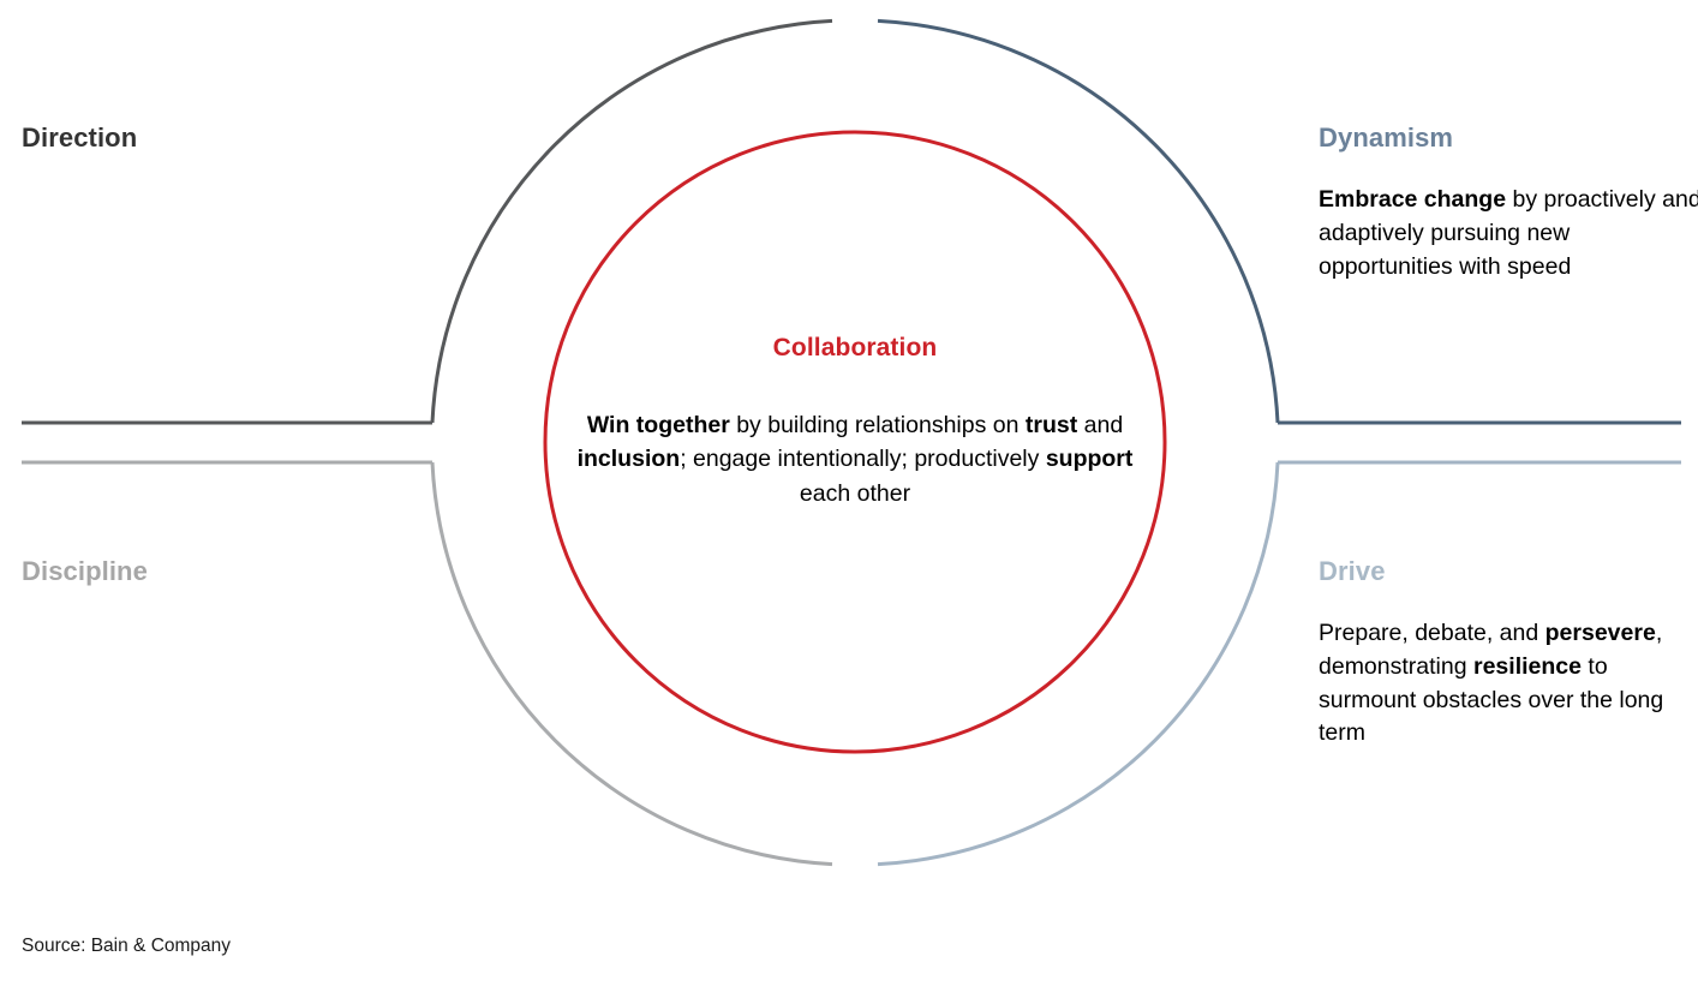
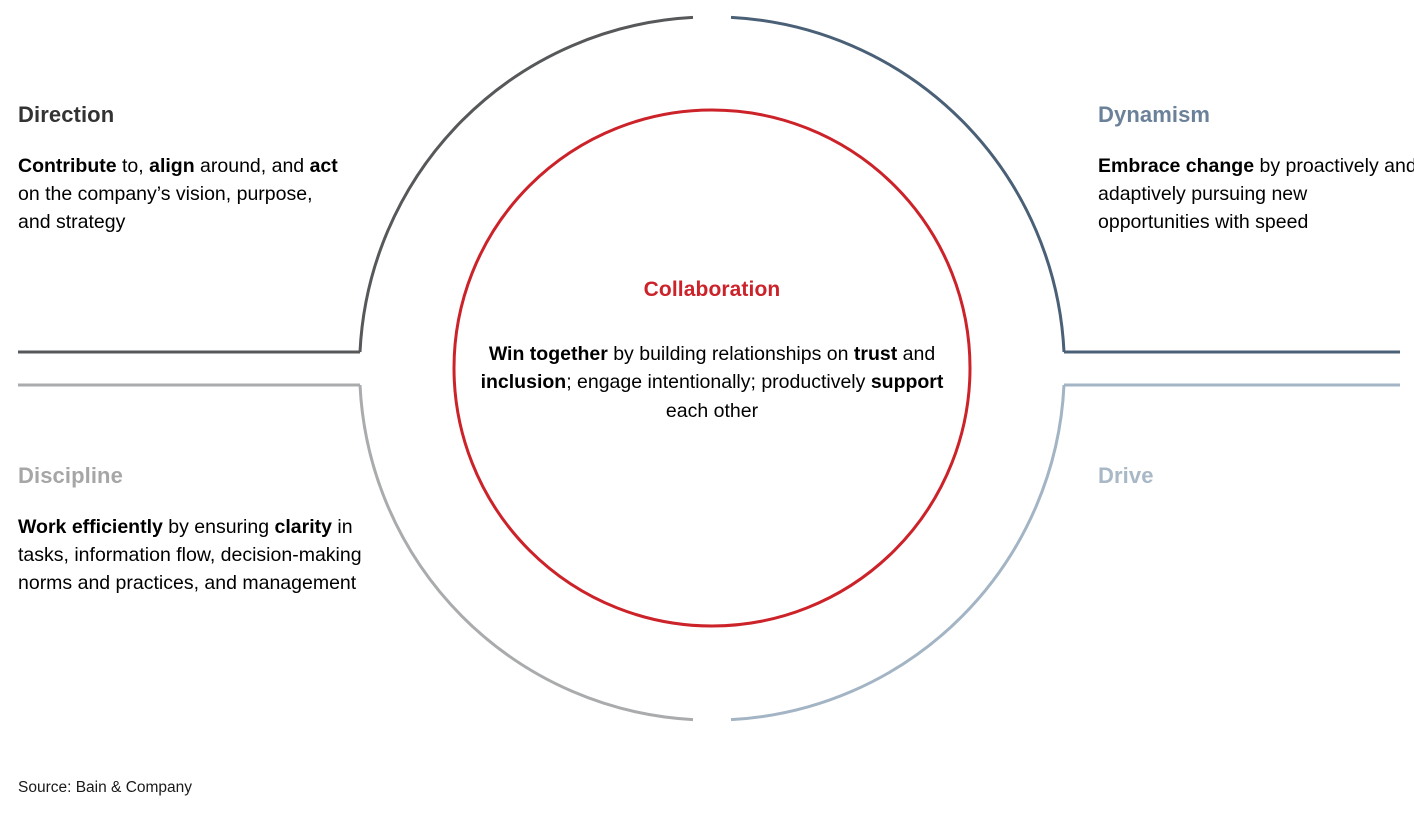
  Direction
+ Contribute to, align around, and act on the company’s vision, purpose, and strategy
  Discipline
+ Work efficiently by ensuring clarity in tasks, information flow, decision-making norms and practices, and management
  Dynamism
  Embrace change by proactively and adaptively pursuing new opportunities with speed
  Drive
- Prepare, debate, and persevere, demonstrating resilience to surmount obstacles over the long term
  Collaboration
  Win together by building relationships on trust and inclusion; engage intentionally; productively support each other
  Source: Bain & Company
